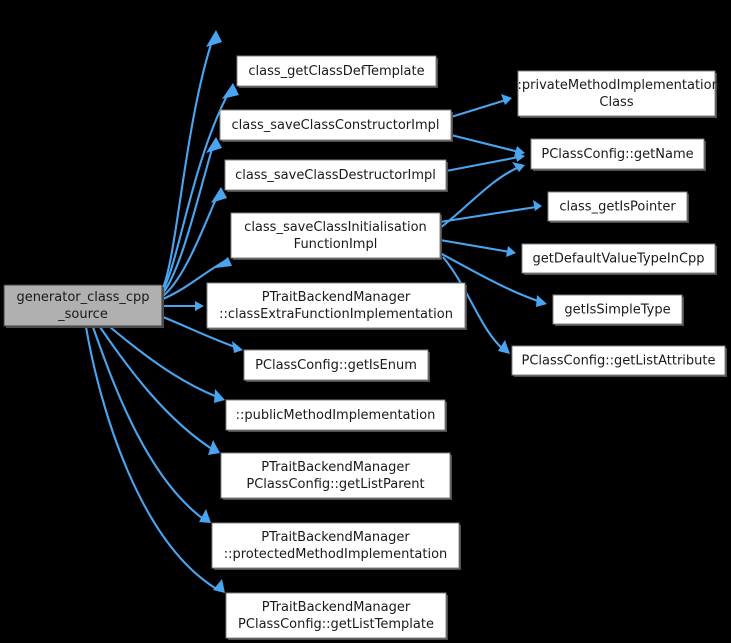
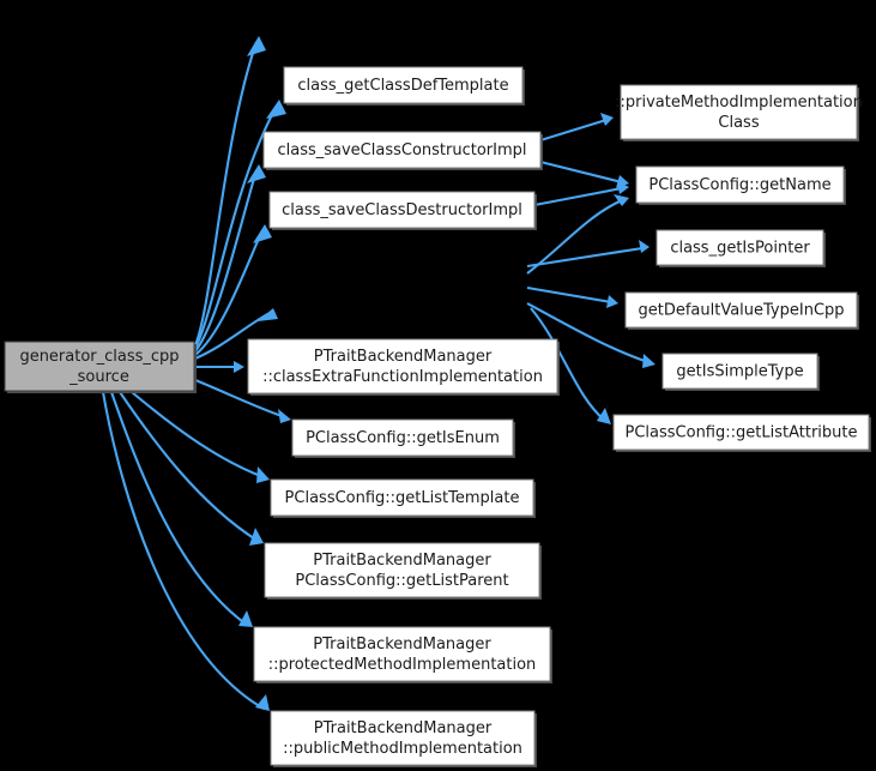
  generator_class_cpp _source
  class_getClassDefTemplate
  class_saveClassConstructorImpl
  class_saveClassDestructorImpl
- class_saveClassInitialisation FunctionImpl
  PTraitBackendManager ::classExtraFunctionImplementation
  PClassConfig::getIsEnum
- ::publicMethodImplementation
+ PClassConfig::getListTemplate
  PTraitBackendManager PClassConfig::getListParent
  PTraitBackendManager ::protectedMethodImplementation
- PTraitBackendManager PClassConfig::getListTemplate
+ PTraitBackendManager ::publicMethodImplementation
  ::privateMethodImplementation Class
  PClassConfig::getName
  class_getIsPointer
  getDefaultValueTypeInCpp
  getIsSimpleType
  PClassConfig::getListAttribute
